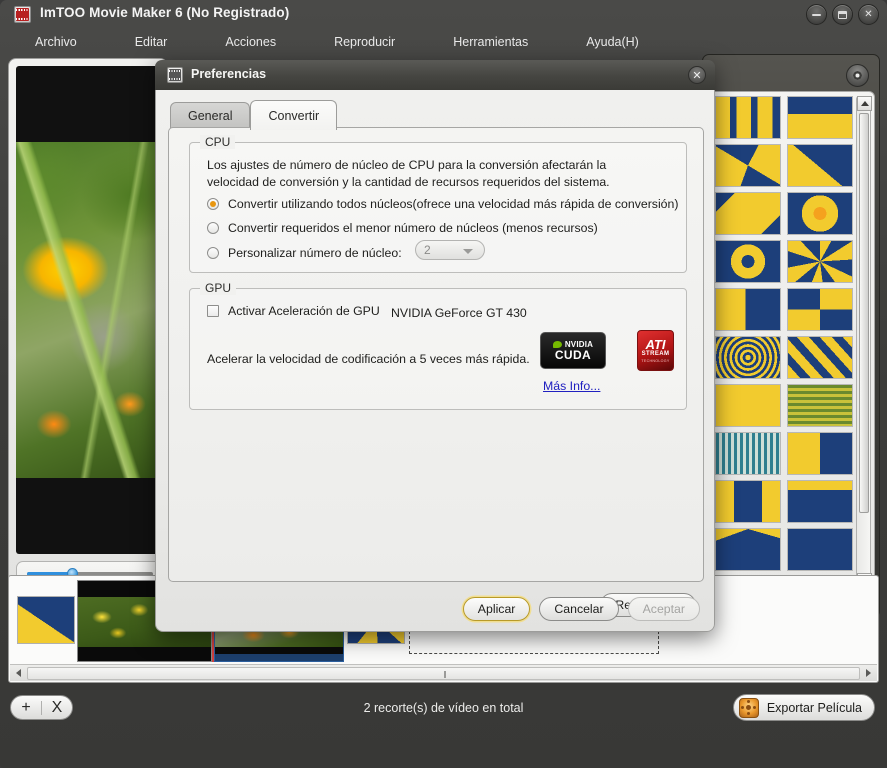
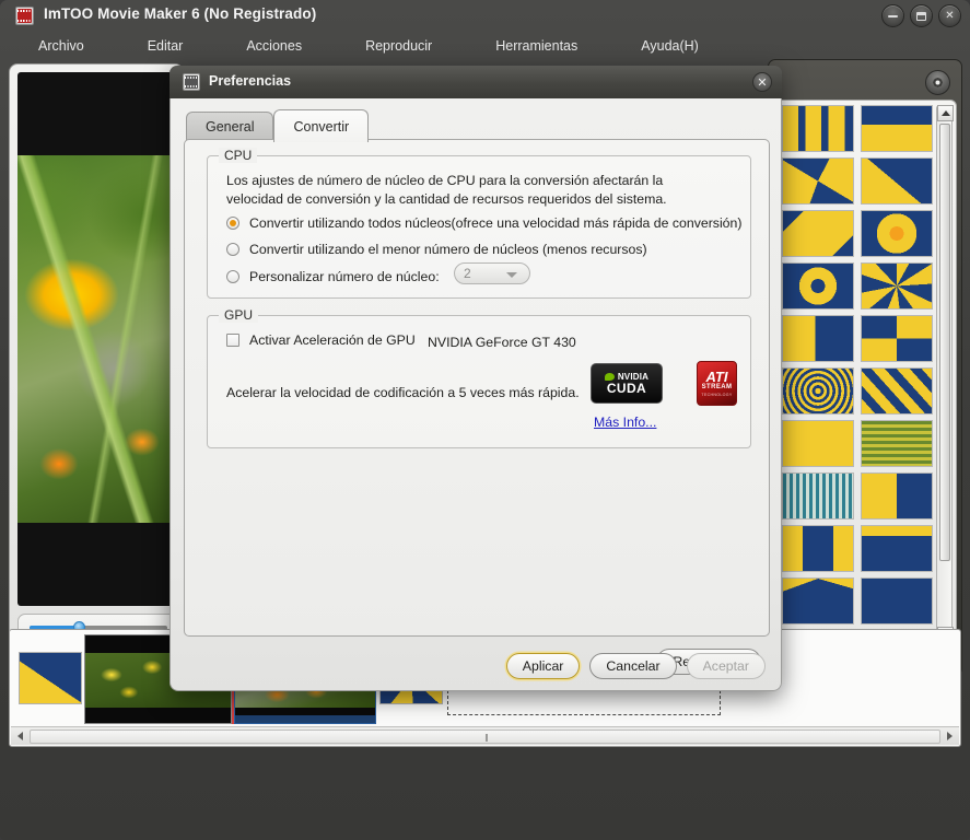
  ImTOO Movie Maker 6 (No Registrado)
  ✕
  Archivo
  Editar
  Acciones
  Reproducir
  Herramientas
  Ayuda(H)
- +
- X
- 2 recorte(s) de vídeo en total
- Exportar Película
  Preferencias
  ✕
  General
  Convertir
  CPU
  Los ajustes de número de núcleo de CPU para la conversión afectarán la
  velocidad de conversión y la cantidad de recursos requeridos del sistema.
  Convertir utilizando todos núcleos(ofrece una velocidad más rápida de conversión)
- Convertir requeridos el menor número de núcleos (menos recursos)
+ Convertir utilizando el menor número de núcleos (menos recursos)
  Personalizar número de núcleo:
  2
  GPU
  Activar Aceleración de GPU
  NVIDIA GeForce GT 430
  Acelerar la velocidad de codificación a 5 veces más rápida.
  NVIDIA
  CUDA
  ATI
  Más Info...
  Aplicar
  Cancelar
  Aceptar
